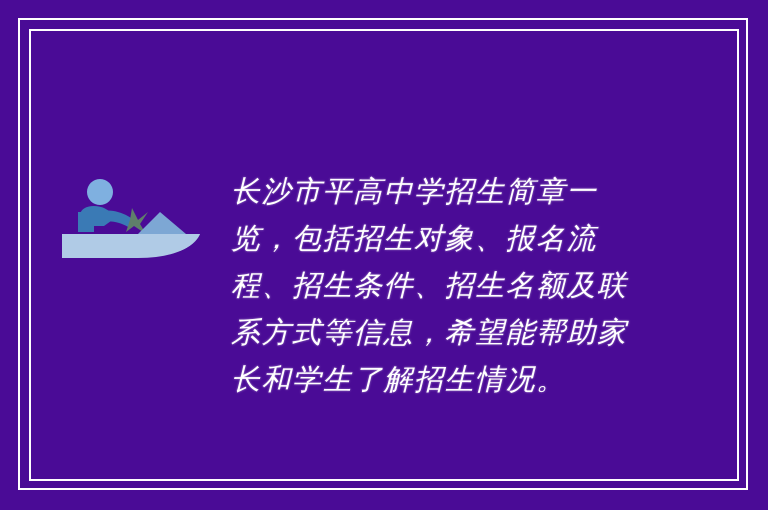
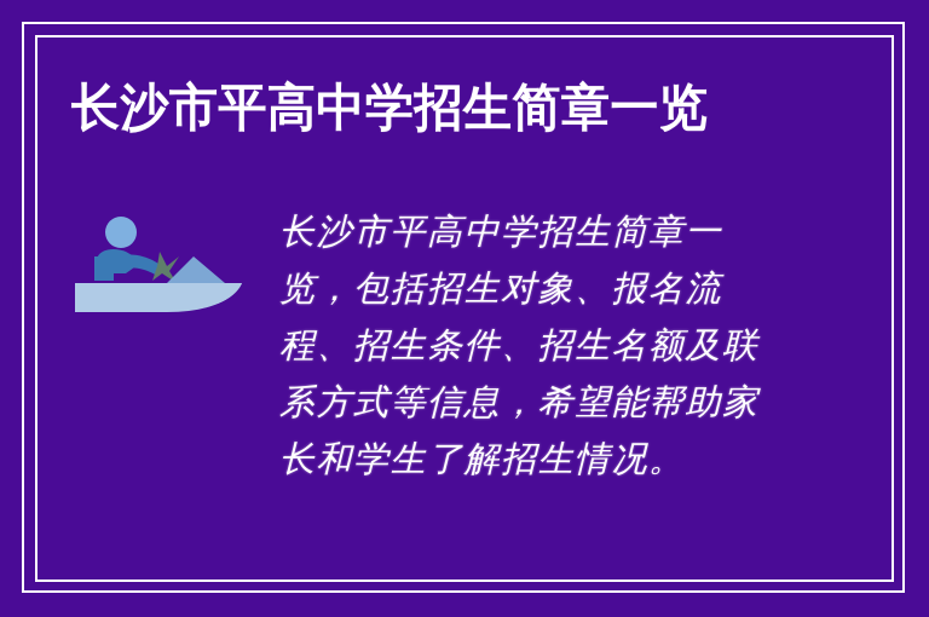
+ 长沙市平高中学招生简章一览
  长沙市平高中学招生简章一览，包括招生对象、报名流程、招生条件、招生名额及联系方式等信息，希望能帮助家长和学生了解招生情况。
